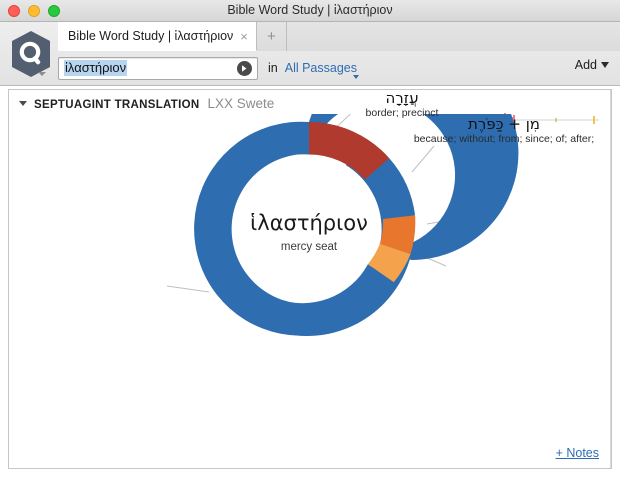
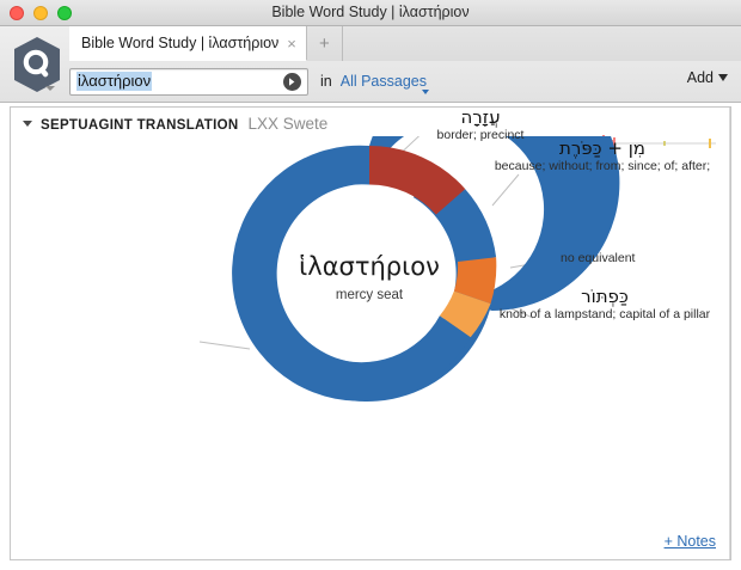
  Bible Word Study | ἱλαστήριον
  Bible Word Study | ἱλαστήριον
  ×
  +
  ἱλαστήριον
  in
  All Passages
  Add
  SEPTUAGINT TRANSLATION
  LXX Swete
  ἱλαστήριον
  mercy seat
  עֲזָרָה
  border; precinct
  מִן + כַּפֹּרֶת
  because; without; from; since; of; after;
+ no equivalent
+ כַּפְתּוֹר
+ knob of a lampstand; capital of a pillar
  + Notes
